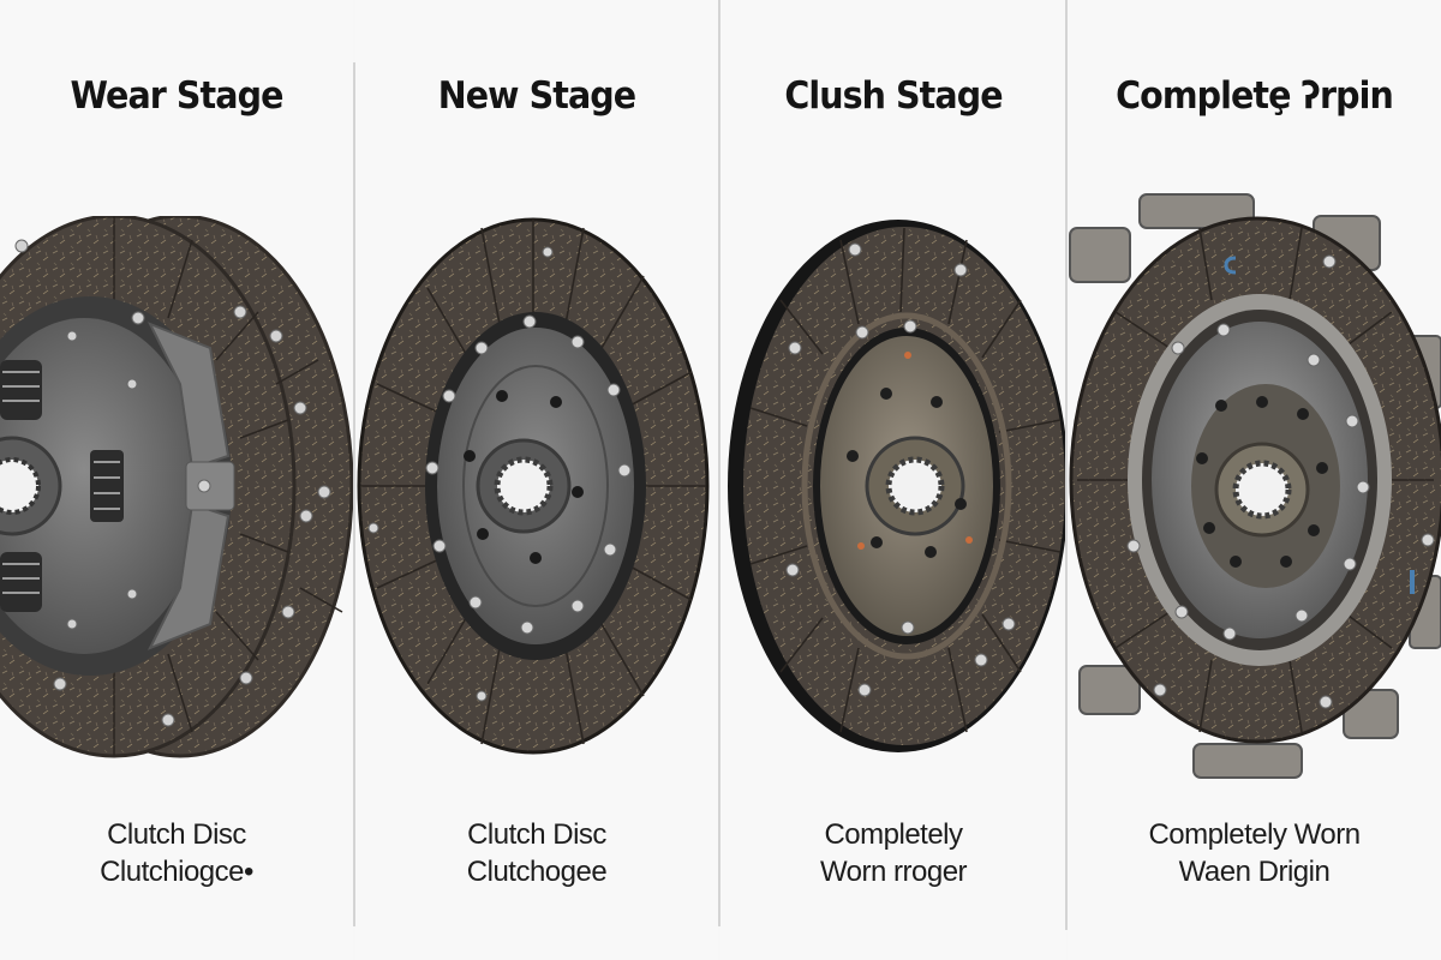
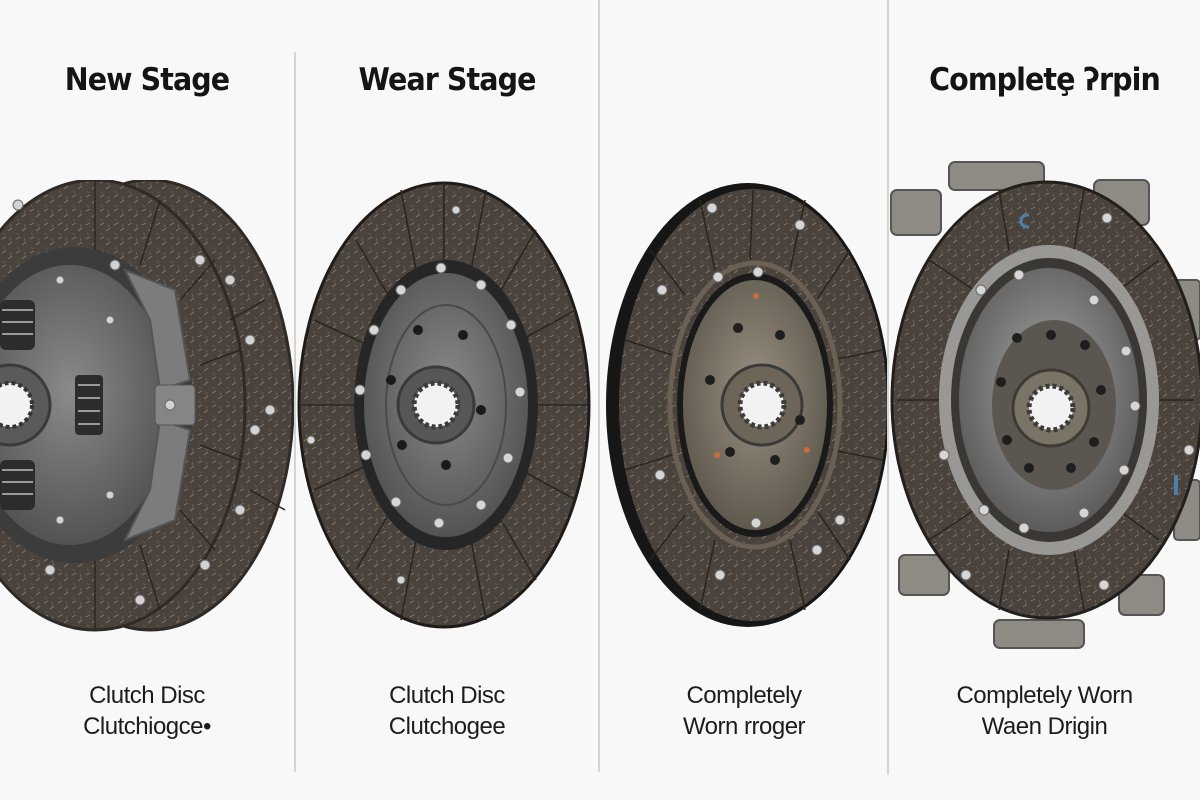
- Wear Stage
+ New Stage
  Clutch Disc
  Clutchiogce•
- New Stage
+ Wear Stage
  Clutch Disc
  Clutchogee
- Clush Stage
  Completely
  Worn rroger
  Completȩ ʔrpin
  Completely Worn
  Waen Drigin
